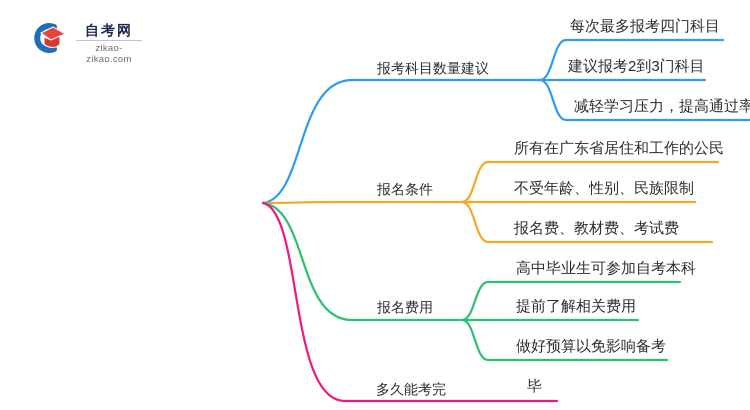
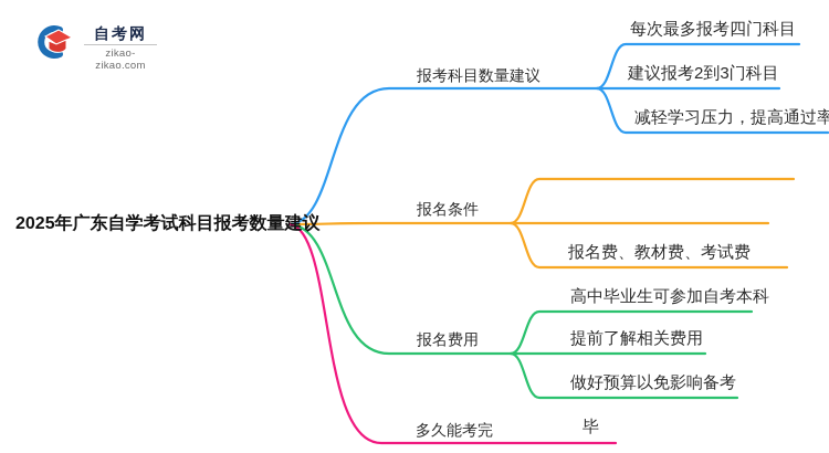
  自考网
  zikao-zikao.com
+ 2025年广东自学考试科目报考数量建议
  报考科目数量建议
  每次最多报考四门科目
  建议报考2到3门科目
  减轻学习压力，提高通过率
  报名条件
- 所有在广东省居住和工作的公民
- 不受年龄、性别、民族限制
  报名费、教材费、考试费
  报名费用
  高中毕业生可参加自考本科
  提前了解相关费用
  做好预算以免影响备考
  多久能考完
  毕
